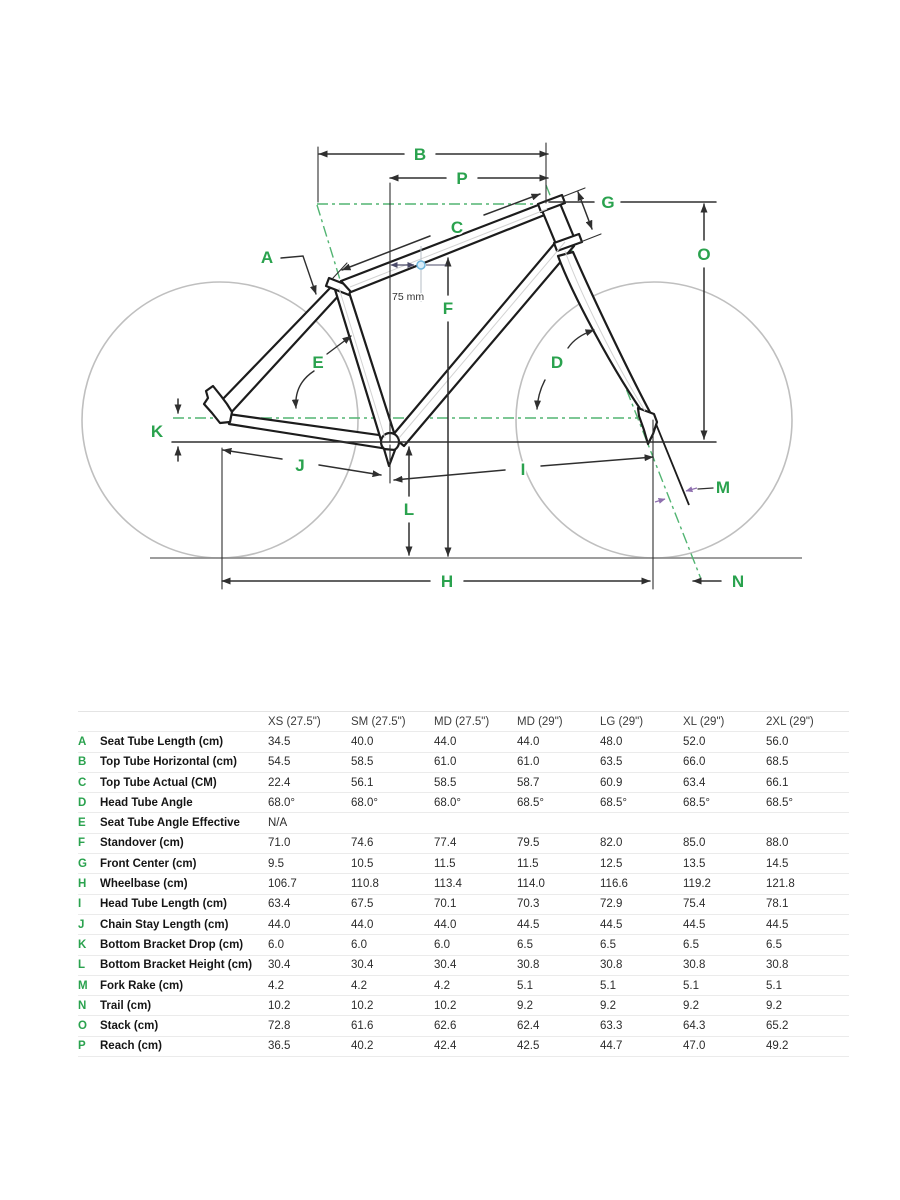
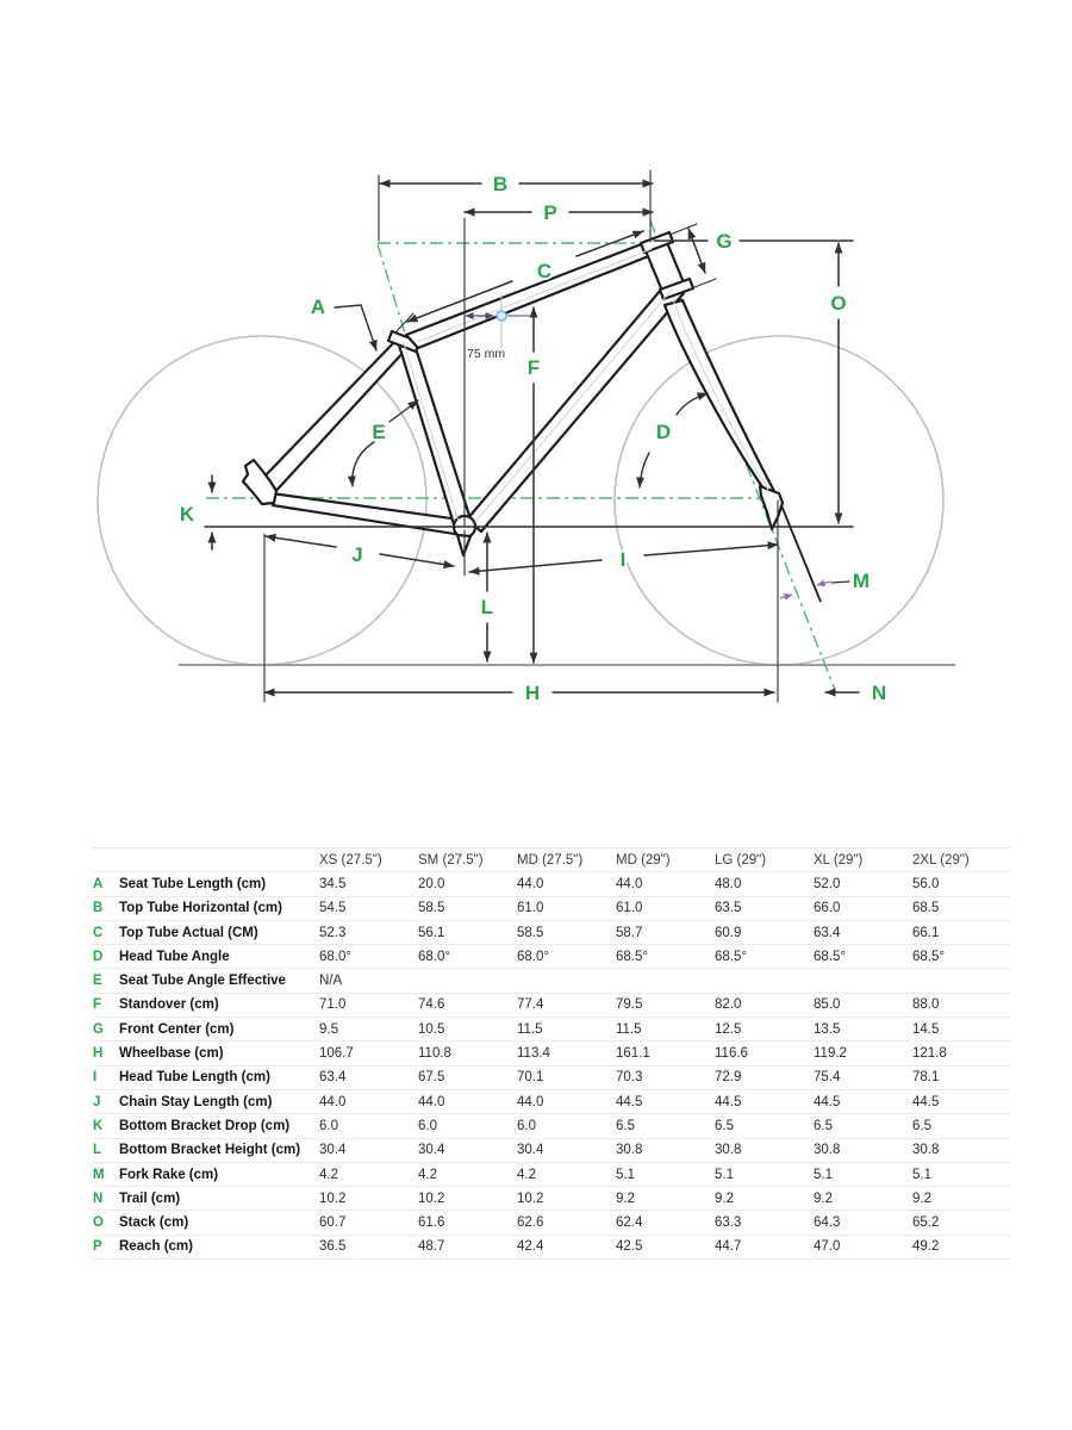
  75 mm
  A
  B
  C
  D
  E
  F
  G
  H
  I
  J
  K
  L
  M
  N
  O
  P
  		XS (27.5")	SM (27.5")	MD (27.5")	MD (29")	LG (29")	XL (29")	2XL (29")
- A	Seat Tube Length (cm)	34.5	40.0	44.0	44.0	48.0	52.0	56.0
+ A	Seat Tube Length (cm)	34.5	20.0	44.0	44.0	48.0	52.0	56.0
  B	Top Tube Horizontal (cm)	54.5	58.5	61.0	61.0	63.5	66.0	68.5
- C	Top Tube Actual (CM)	22.4	56.1	58.5	58.7	60.9	63.4	66.1
+ C	Top Tube Actual (CM)	52.3	56.1	58.5	58.7	60.9	63.4	66.1
  D	Head Tube Angle	68.0°	68.0°	68.0°	68.5°	68.5°	68.5°	68.5°
  E	Seat Tube Angle Effective	N/A
  F	Standover (cm)	71.0	74.6	77.4	79.5	82.0	85.0	88.0
  G	Front Center (cm)	9.5	10.5	11.5	11.5	12.5	13.5	14.5
- H	Wheelbase (cm)	106.7	110.8	113.4	114.0	116.6	119.2	121.8
+ H	Wheelbase (cm)	106.7	110.8	113.4	161.1	116.6	119.2	121.8
  I	Head Tube Length (cm)	63.4	67.5	70.1	70.3	72.9	75.4	78.1
  J	Chain Stay Length (cm)	44.0	44.0	44.0	44.5	44.5	44.5	44.5
  K	Bottom Bracket Drop (cm)	6.0	6.0	6.0	6.5	6.5	6.5	6.5
  L	Bottom Bracket Height (cm)	30.4	30.4	30.4	30.8	30.8	30.8	30.8
  M	Fork Rake (cm)	4.2	4.2	4.2	5.1	5.1	5.1	5.1
  N	Trail (cm)	10.2	10.2	10.2	9.2	9.2	9.2	9.2
- O	Stack (cm)	72.8	61.6	62.6	62.4	63.3	64.3	65.2
+ O	Stack (cm)	60.7	61.6	62.6	62.4	63.3	64.3	65.2
- P	Reach (cm)	36.5	40.2	42.4	42.5	44.7	47.0	49.2
+ P	Reach (cm)	36.5	48.7	42.4	42.5	44.7	47.0	49.2
